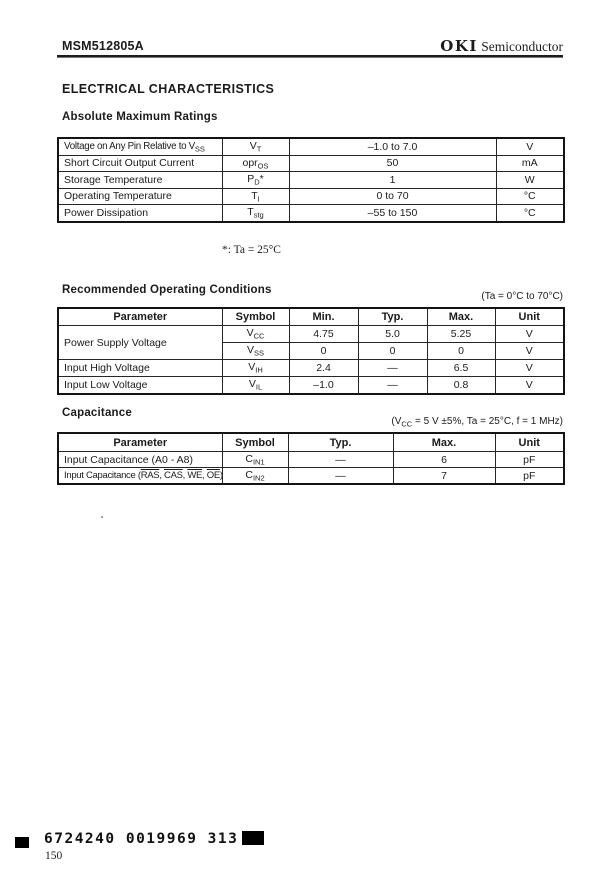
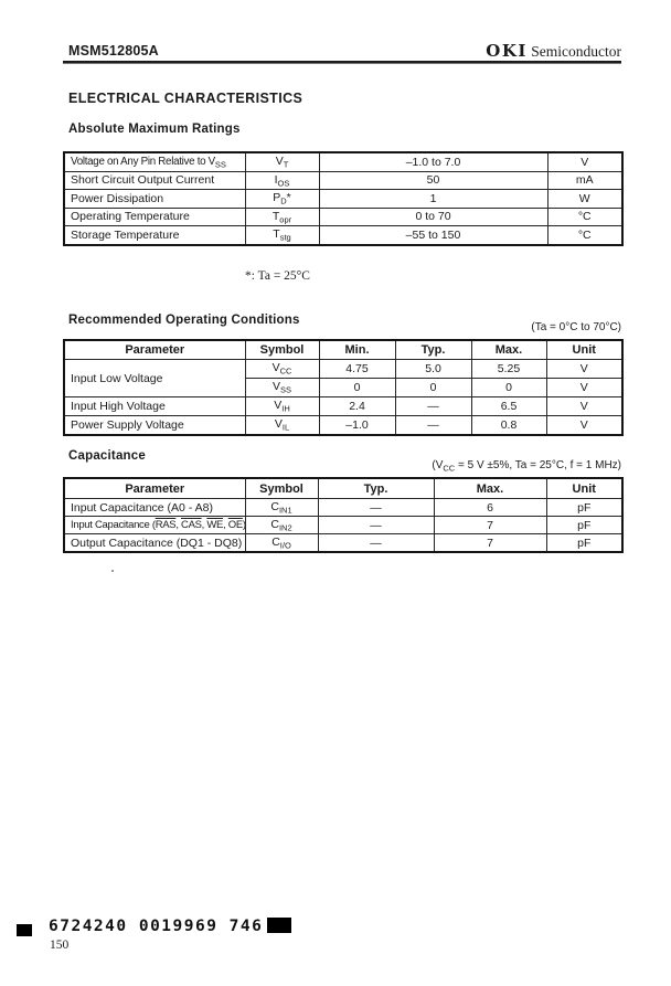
  MSM512805A
  OKI Semiconductor
  ELECTRICAL CHARACTERISTICS
  Absolute Maximum Ratings
  Voltage on Any Pin Relative to VSS	VT	–1.0 to 7.0	V
- Short Circuit Output Current	oprOS	50	mA
+ Short Circuit Output Current	IOS	50	mA
- Storage Temperature	PD*	1	W
+ Power Dissipation	PD*	1	W
- Operating Temperature	TI	0 to 70	°C
+ Operating Temperature	Topr	0 to 70	°C
- Power Dissipation	Tstg	–55 to 150	°C
+ Storage Temperature	Tstg	–55 to 150	°C
  *: Ta = 25°C
  Recommended Operating Conditions
  (Ta = 0°C to 70°C)
  Parameter	Symbol	Min.	Typ.	Max.	Unit
- Power Supply Voltage	VCC	4.75	5.0	5.25	V
+ Input Low Voltage	VCC	4.75	5.0	5.25	V
  VSS	0	0	0	V
  Input High Voltage	VIH	2.4	—	6.5	V
- Input Low Voltage	VIL	–1.0	—	0.8	V
+ Power Supply Voltage	VIL	–1.0	—	0.8	V
  Capacitance
  (VCC = 5 V ±5%, Ta = 25°C, f = 1 MHz)
  Parameter	Symbol	Typ.	Max.	Unit
  Input Capacitance (A0 - A8)	CIN1	—	6	pF
  Input Capacitance (RAS, CAS, WE, OE)	CIN2	—	7	pF
+ Output Capacitance (DQ1 - DQ8)	CI/O	—	7	pF
- 6724240 0019969 313
+ 6724240 0019969 746
  150
